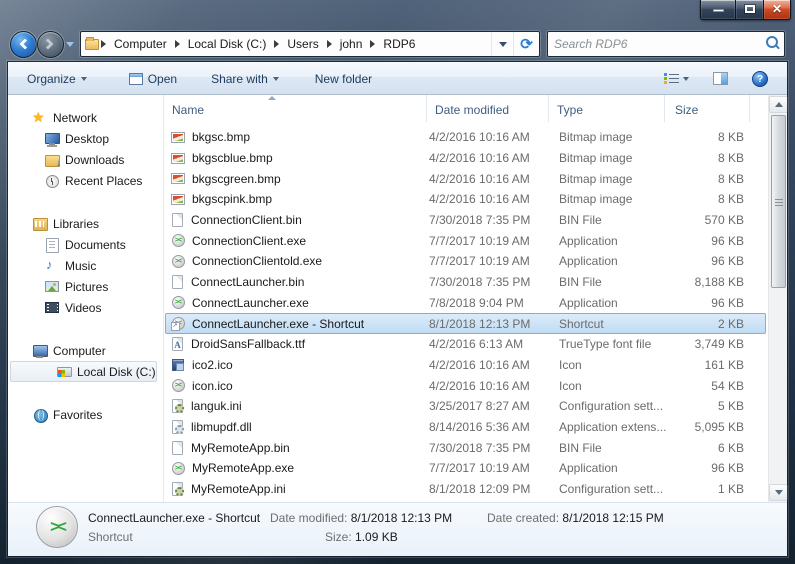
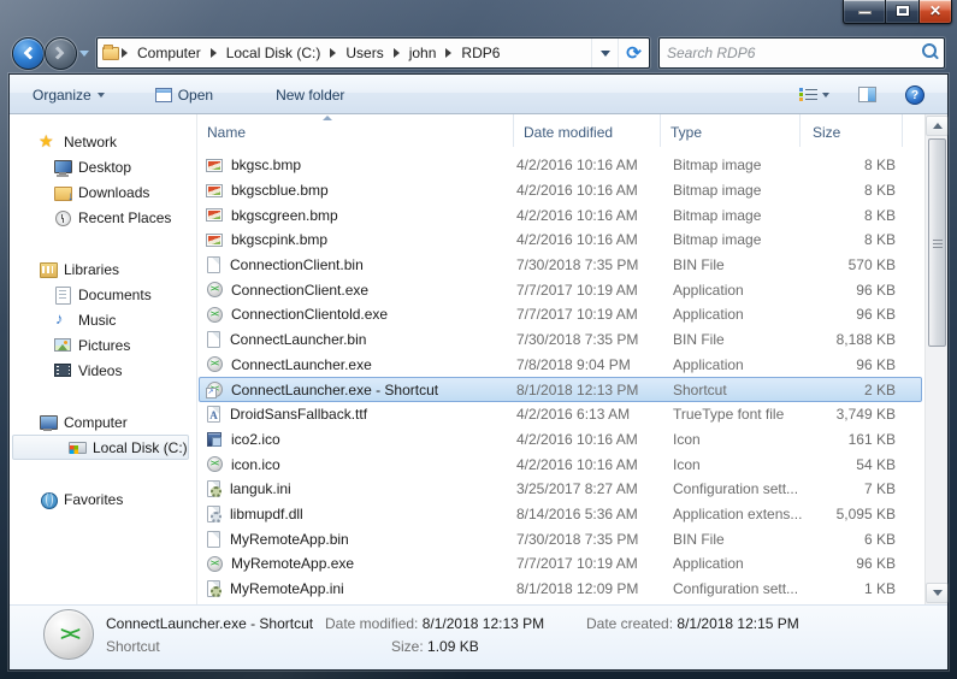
  ✕
  Computer
  Local Disk (C:)
  Users
  john
  RDP6
  ⟳
  Search RDP6
  Organize
  Open
- Share with
  New folder
  ?
  Network
  Desktop
  Downloads
  Recent Places
  Libraries
  Documents
  Music
  Pictures
  Videos
  Computer
  Local Disk (C:)
  Favorites
  Name
  Date modified
  Type
  Size
  bkgsc.bmp
  4/2/2016 10:16 AM
  Bitmap image
  8 KB
  bkgscblue.bmp
  4/2/2016 10:16 AM
  Bitmap image
  8 KB
  bkgscgreen.bmp
  4/2/2016 10:16 AM
  Bitmap image
  8 KB
  bkgscpink.bmp
  4/2/2016 10:16 AM
  Bitmap image
  8 KB
  ConnectionClient.bin
  7/30/2018 7:35 PM
  BIN File
  570 KB
  ConnectionClient.exe
  7/7/2017 10:19 AM
  Application
  96 KB
  ConnectionClientold.exe
  7/7/2017 10:19 AM
  Application
  96 KB
  ConnectLauncher.bin
  7/30/2018 7:35 PM
  BIN File
  8,188 KB
  ConnectLauncher.exe
  7/8/2018 9:04 PM
  Application
  96 KB
  ConnectLauncher.exe - Shortcut
  8/1/2018 12:13 PM
  Shortcut
  2 KB
  DroidSansFallback.ttf
  4/2/2016 6:13 AM
  TrueType font file
  3,749 KB
  ico2.ico
  4/2/2016 10:16 AM
  Icon
  161 KB
  icon.ico
  4/2/2016 10:16 AM
  Icon
  54 KB
  languk.ini
  3/25/2017 8:27 AM
  Configuration sett...
- 5 KB
+ 7 KB
  libmupdf.dll
  8/14/2016 5:36 AM
  Application extens...
  5,095 KB
  MyRemoteApp.bin
  7/30/2018 7:35 PM
  BIN File
  6 KB
  MyRemoteApp.exe
  7/7/2017 10:19 AM
  Application
  96 KB
  MyRemoteApp.ini
  8/1/2018 12:09 PM
  Configuration sett...
  1 KB
  ConnectLauncher.exe - Shortcut
  Shortcut
  Date modified: 8/1/2018 12:13 PM
  Size: 1.09 KB
  Date created: 8/1/2018 12:15 PM
